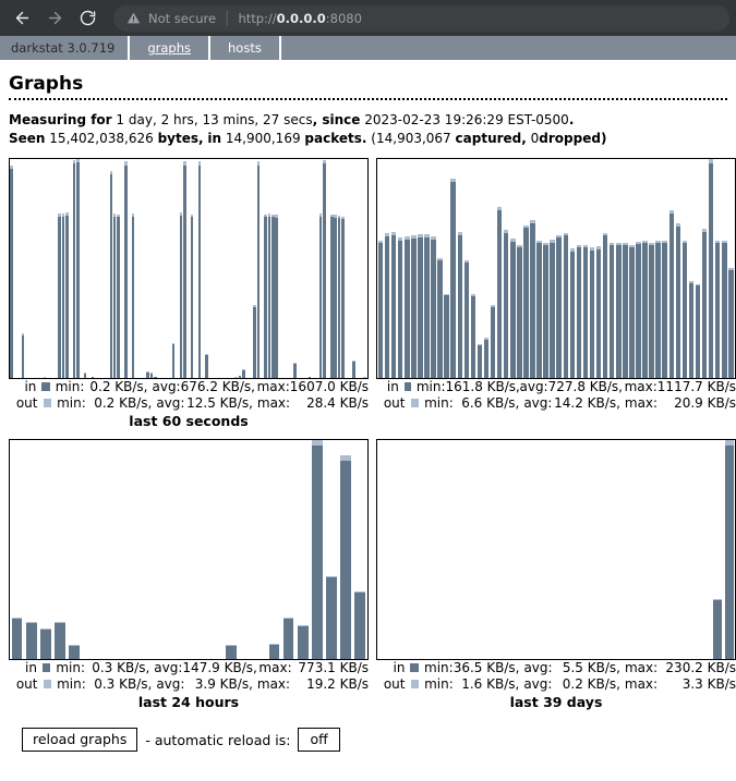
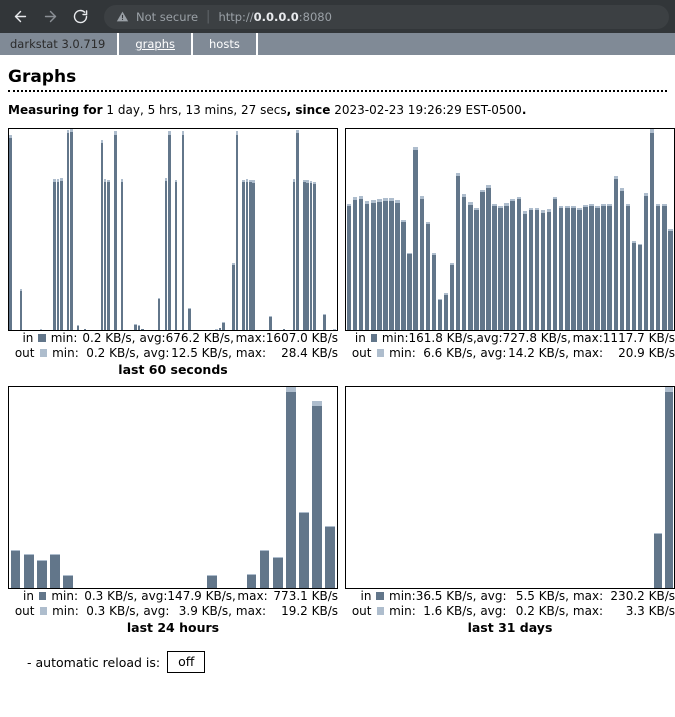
  Not secure
  |
  http://0.0.0.0:8080
  darkstat 3.0.719
  graphs
  hosts
  Graphs
- Measuring for 1 day, 2 hrs, 13 mins, 27 secs, since 2023-02-23 19:26:29 EST-0500.
+ Measuring for 1 day, 5 hrs, 13 mins, 27 secs, since 2023-02-23 19:26:29 EST-0500.
- Seen 15,402,038,626 bytes, in 14,900,169 packets. (14,903,067 captured, 0dropped)
  in
  min:
  0.2 KB/s,
  avg:
  676.2 KB/s
  max:
  1607.0 KB/s
  out
  min:
  0.2 KB/s,
  avg:
  12.5 KB/s,
  max:
  28.4 KB/s
  last 60 seconds
  in
  min:
  161.8 KB/s
  avg:
  727.8 KB/s
  max:
  1117.7 KB/s
  out
  min:
  6.6 KB/s,
  avg:
  14.2 KB/s,
  max:
  20.9 KB/s
  in
  min:
  0.3 KB/s,
  avg:
  147.9 KB/s
  max:
  773.1 KB/s
  out
  min:
  0.3 KB/s,
  avg:
  3.9 KB/s,
  max:
  19.2 KB/s
  last 24 hours
  in
  min:
  36.5 KB/s,
  avg:
  5.5 KB/s,
  max:
  230.2 KB/s
  out
  min:
  1.6 KB/s,
  avg:
  0.2 KB/s,
  max:
  3.3 KB/s
- last 39 days
+ last 31 days
- reload graphs
  - automatic reload is:
  off
